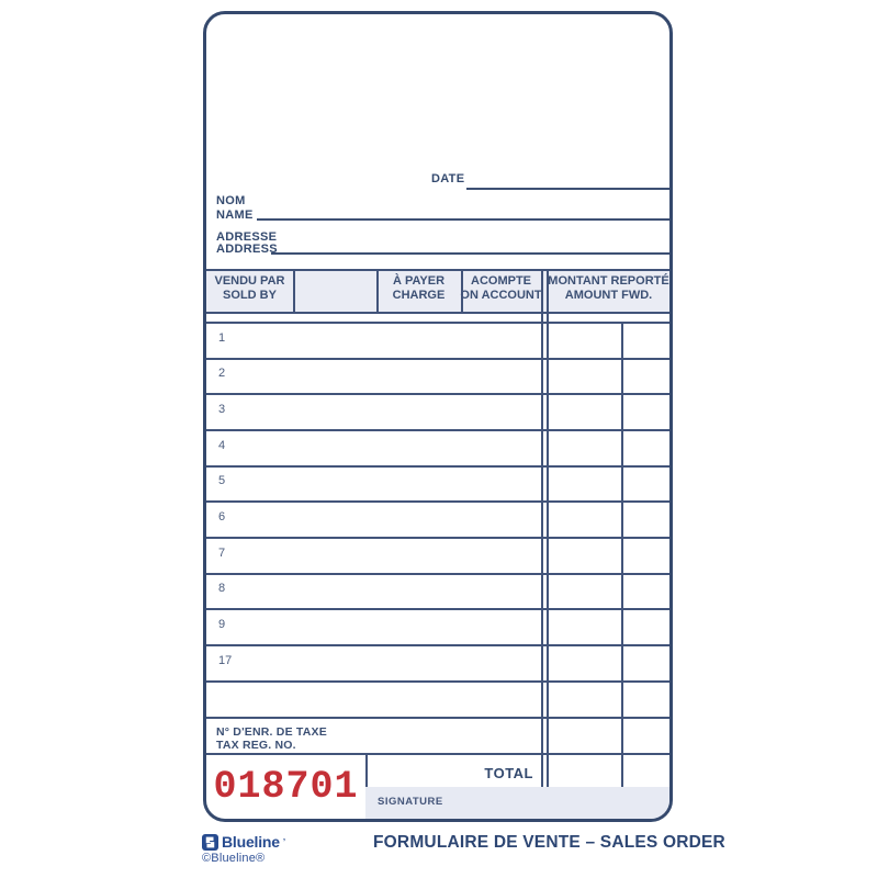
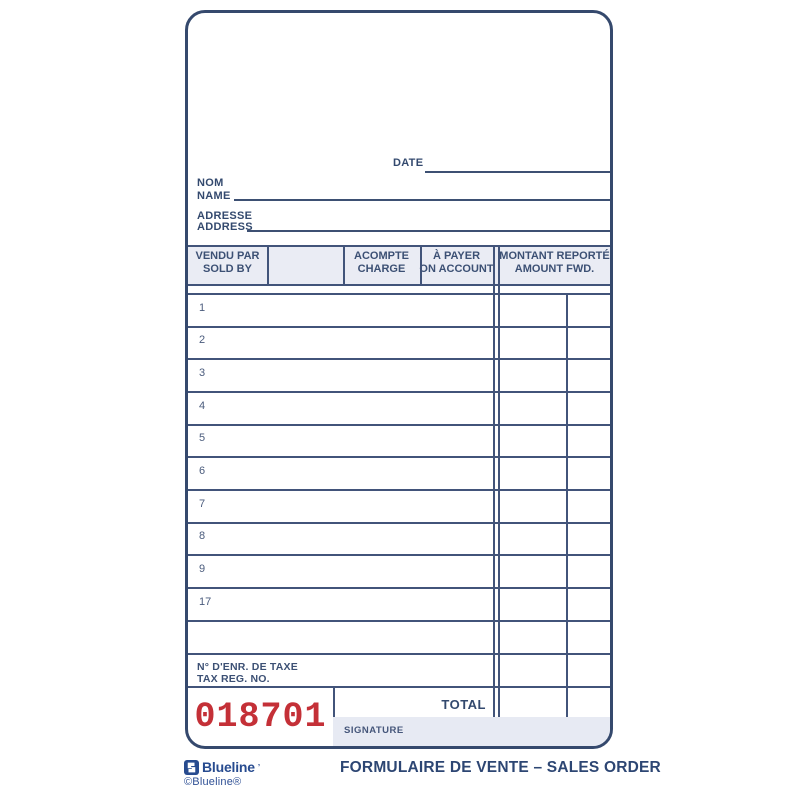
  DATE
  NOM
  NAME
  ADRESSE
  ADDRESS
  VENDU PAR
  SOLD BY
- À PAYER
+ ACOMPTE
  CHARGE
- ACOMPTE
+ À PAYER
  ON ACCOUNT
  MONTANT REPORTÉ
  AMOUNT FWD.
  1
  2
  3
  4
  5
  6
  7
  8
  9
  17
  N° D'ENR. DE TAXE
  TAX REG. NO.
  TOTAL
  018701
  SIGNATURE
  Blueline
  ’
  ©Blueline®
  FORMULAIRE DE VENTE – SALES ORDER
